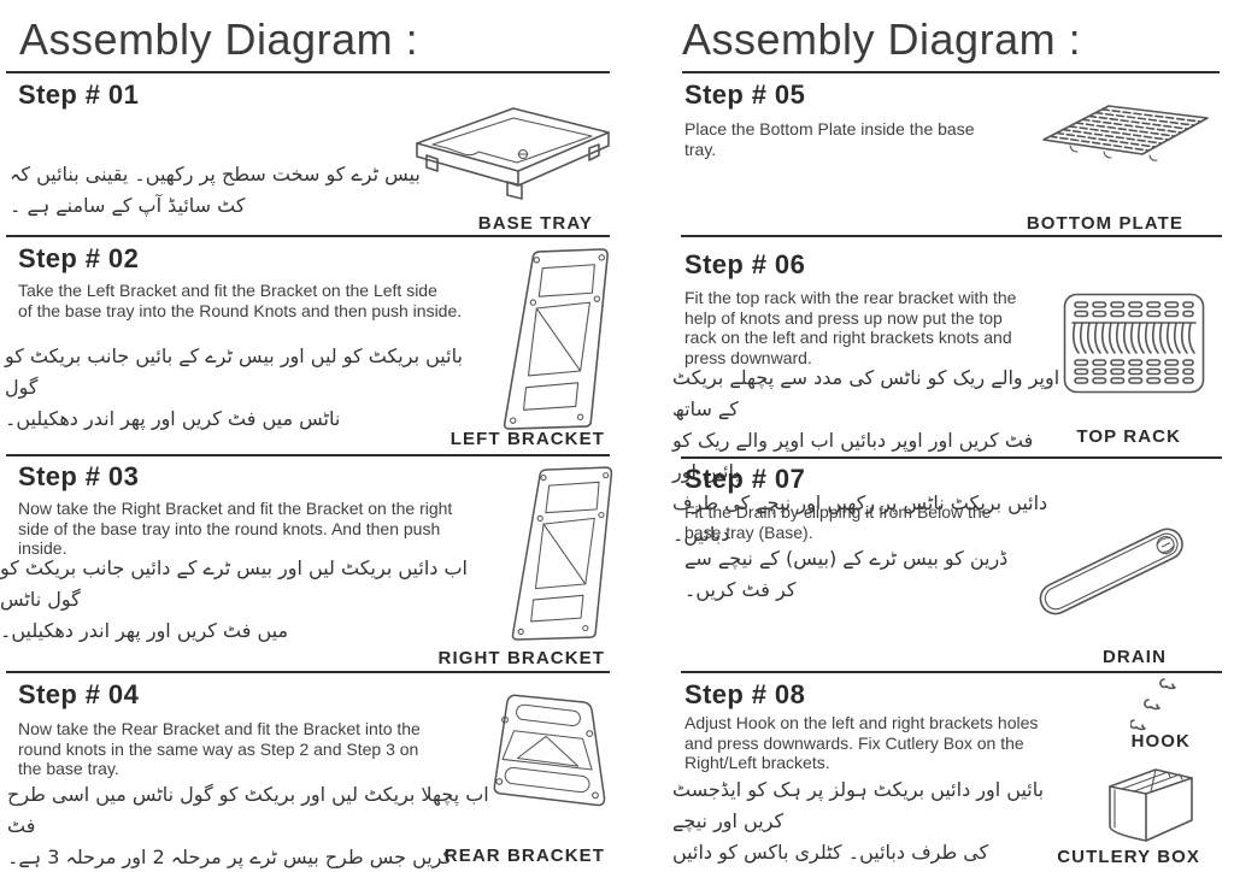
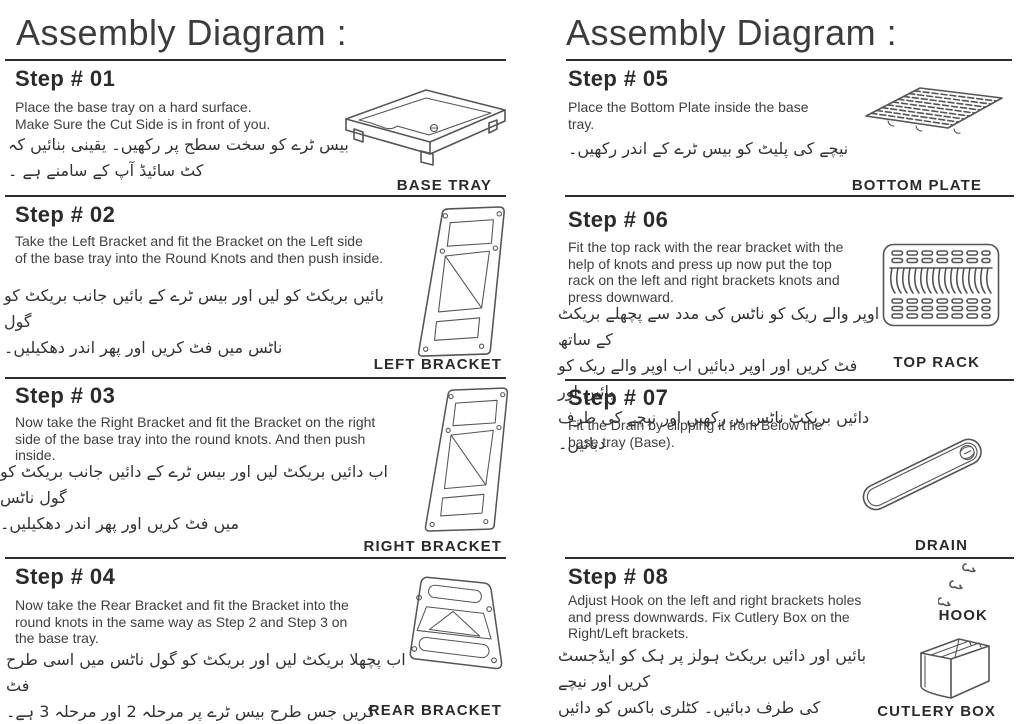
  Assembly Diagram :
  Step # 01
+ Place the base tray on a hard surface.
+ Make Sure the Cut Side is in front of you.
  بیس ٹرے کو سخت سطح پر رکھیں۔ یقینی بنائیں کہ
  کٹ سائیڈ آپ کے سامنے ہے ۔
  BASE TRAY
  Step # 02
  Take the Left Bracket and fit the Bracket on the Left side
  of the base tray into the Round Knots and then push inside.
  بائیں بریکٹ کو لیں اور بیس ٹرے کے بائیں جانب بریکٹ کو گول
  ناٹس میں فٹ کریں اور پھر اندر دھکیلیں۔
  LEFT BRACKET
  Step # 03
  Now take the Right Bracket and fit the Bracket on the right
  side of the base tray into the round knots. And then push
  inside.
  اب دائیں بریکٹ لیں اور بیس ٹرے کے دائیں جانب بریکٹ کو گول ناٹس
  میں فٹ کریں اور پھر اندر دھکیلیں۔
  RIGHT BRACKET
  Step # 04
  Now take the Rear Bracket and fit the Bracket into the
  round knots in the same way as Step 2 and Step 3 on
  the base tray.
  اب پچھلا بریکٹ لیں اور بریکٹ کو گول ناٹس میں اسی طرح فٹ
  کریں جس طرح بیس ٹرے پر مرحلہ 2 اور مرحلہ 3 ہے۔
  REAR BRACKET
  Assembly Diagram :
  Step # 05
  Place the Bottom Plate inside the base
  tray.
+ نیچے کی پلیٹ کو بیس ٹرے کے اندر رکھیں۔
  BOTTOM PLATE
  Step # 06
  Fit the top rack with the rear bracket with the
  help of knots and press up now put the top
  rack on the left and right brackets knots and
  press downward.
  اوپر والے ریک کو ناٹس کی مدد سے پچھلے بریکٹ کے ساتھ
  فٹ کریں اور اوپر دبائیں اب اوپر والے ریک کو بائیں اور
  دائیں بریکٹ ناٹس پر رکھیں اور نیچے کی طرف دبائیں۔
  TOP RACK
  Step # 07
  Fit the Drain by clipping it from Below the
  base tray (Base).
- ڈرین کو بیس ٹرے کے (بیس) کے نیچے سے
- کر فٹ کریں۔
  DRAIN
  Step # 08
  Adjust Hook on the left and right brackets holes
  and press downwards. Fix Cutlery Box on the
  Right/Left brackets.
  بائیں اور دائیں بریکٹ ہولز پر ہک کو ایڈجسٹ کریں اور نیچے
  کی طرف دبائیں۔ کٹلری باکس کو دائیں
  HOOK
  CUTLERY BOX
